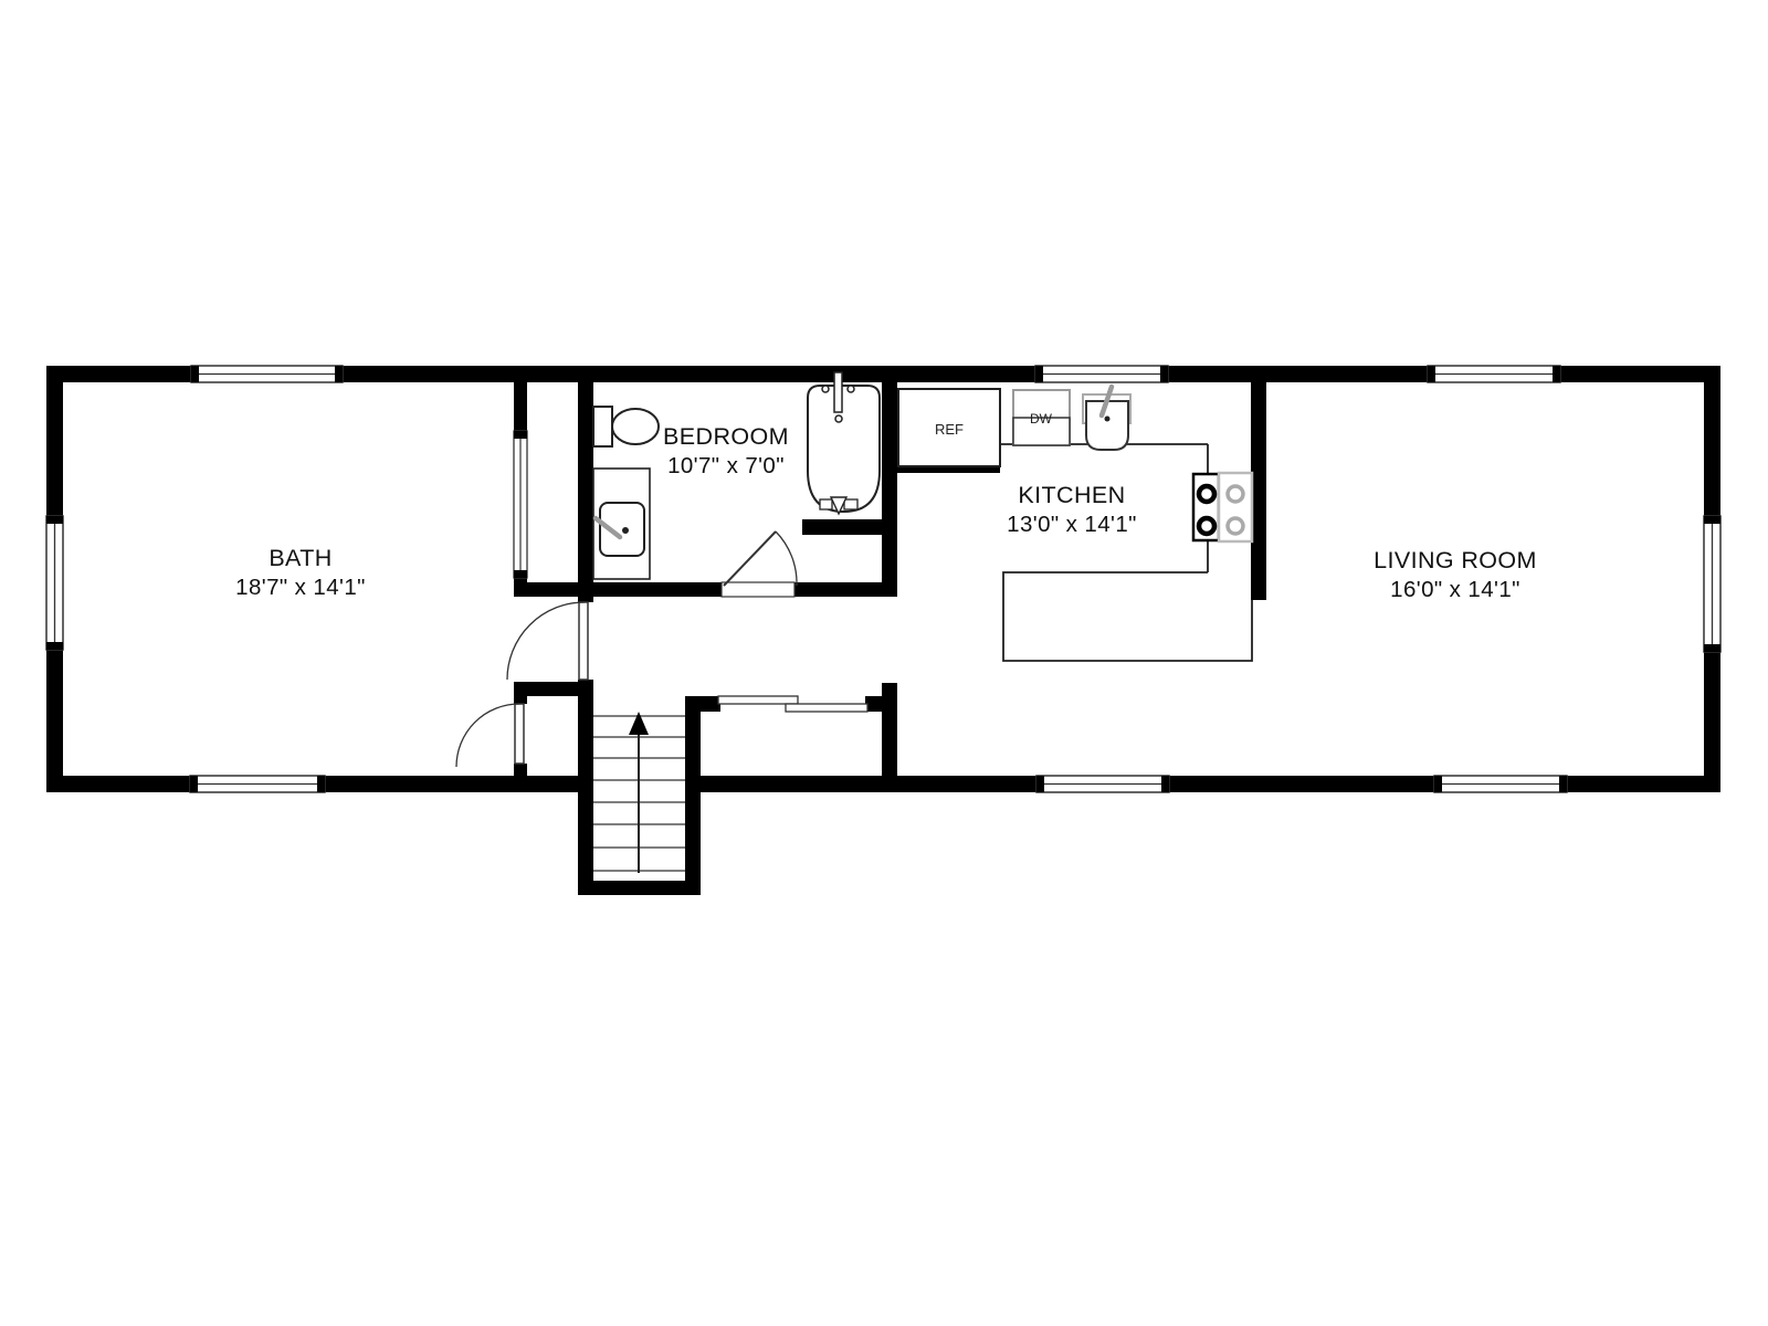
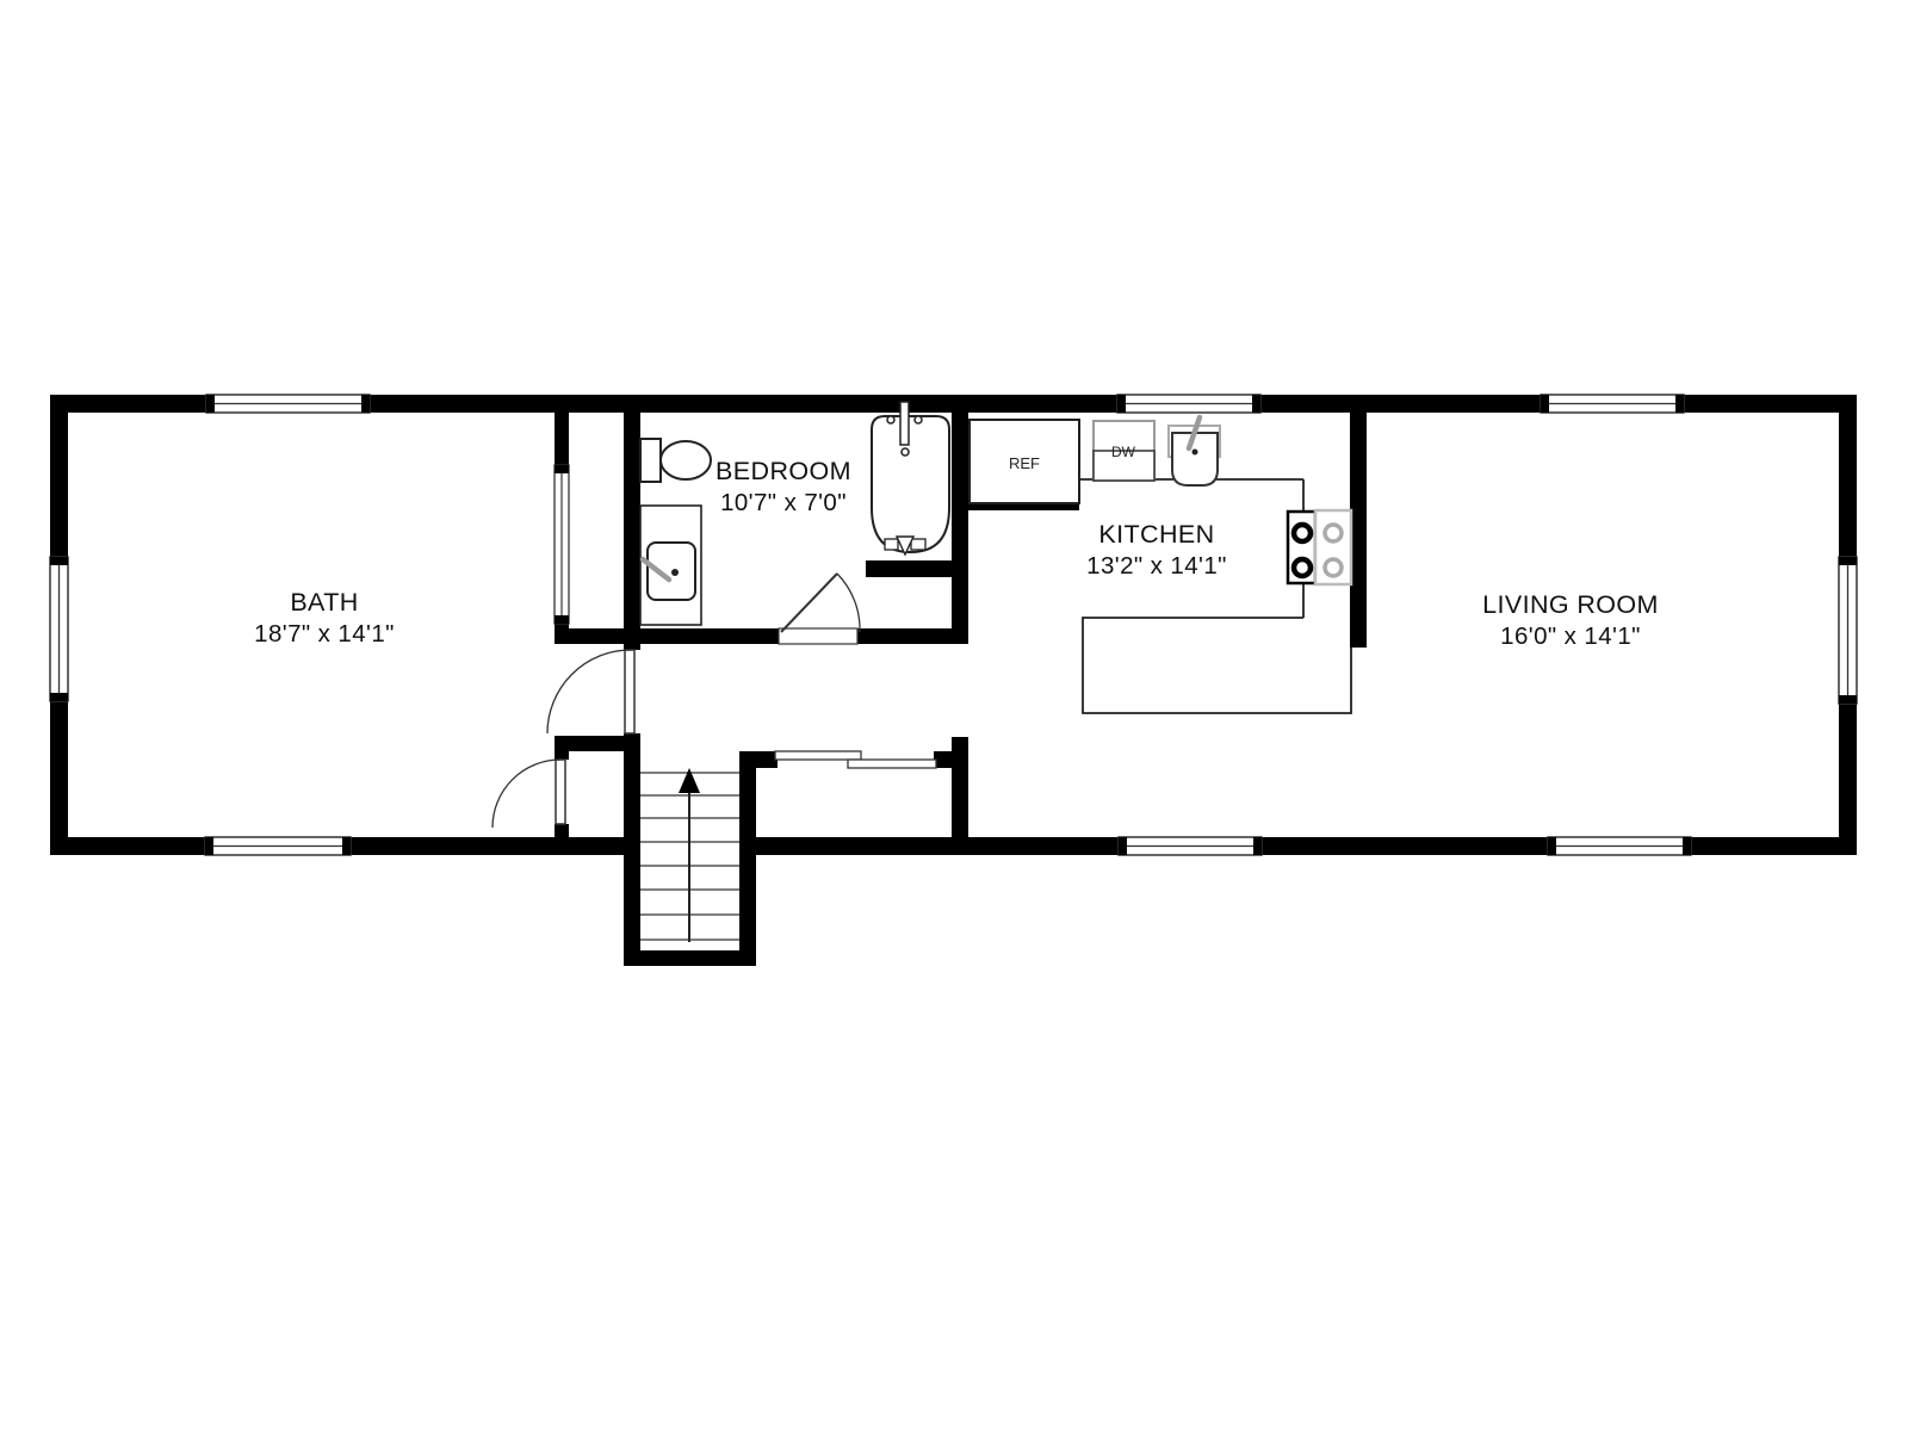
  REF
  DW
  BATH
  18'7" x 14'1"
  BEDROOM
  10'7" x 7'0"
  KITCHEN
- 13'0" x 14'1"
+ 13'2" x 14'1"
  LIVING ROOM
  16'0" x 14'1"
